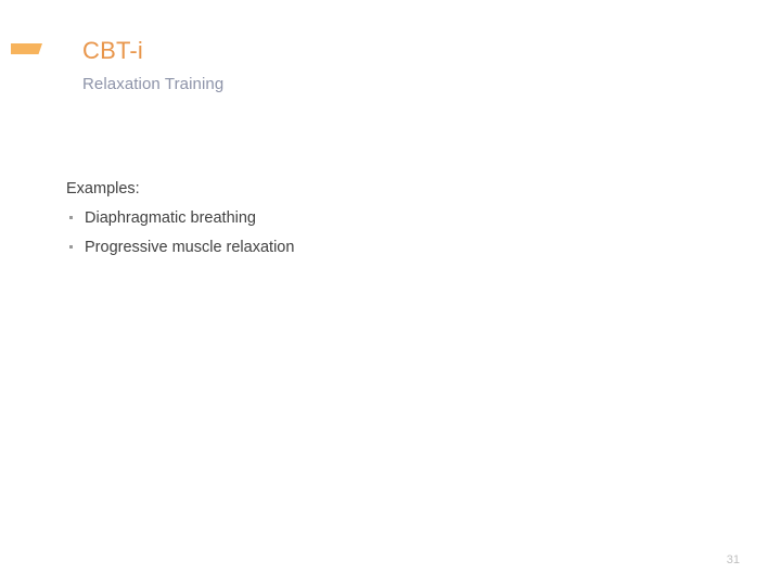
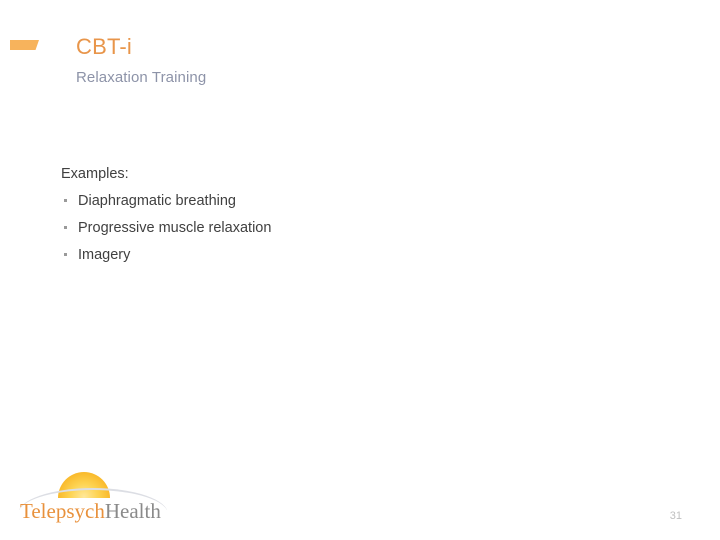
  CBT-i
  Relaxation Training
  Examples:
  Diaphragmatic breathing
  Progressive muscle relaxation
+ Imagery
+ TelepsychHealth
  31
